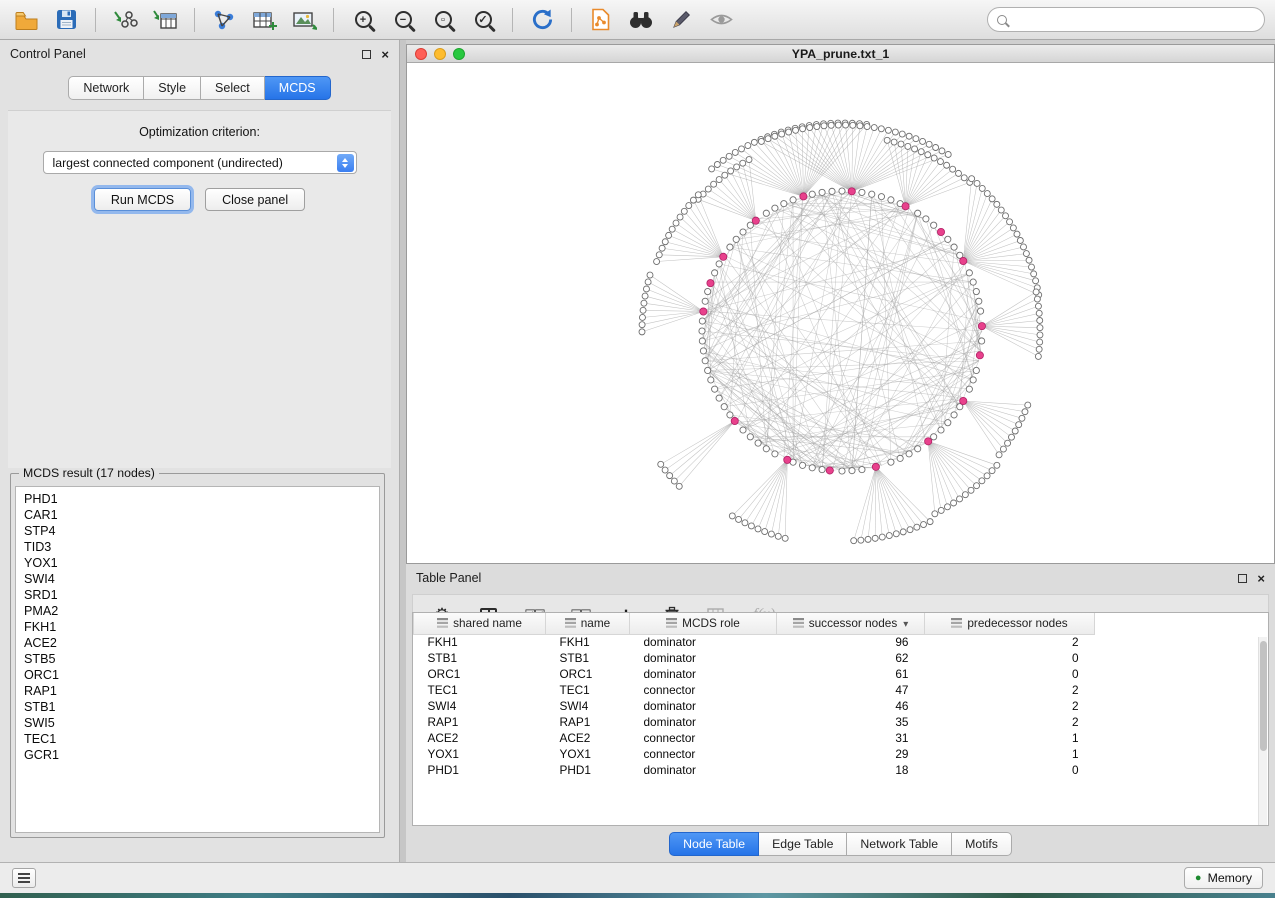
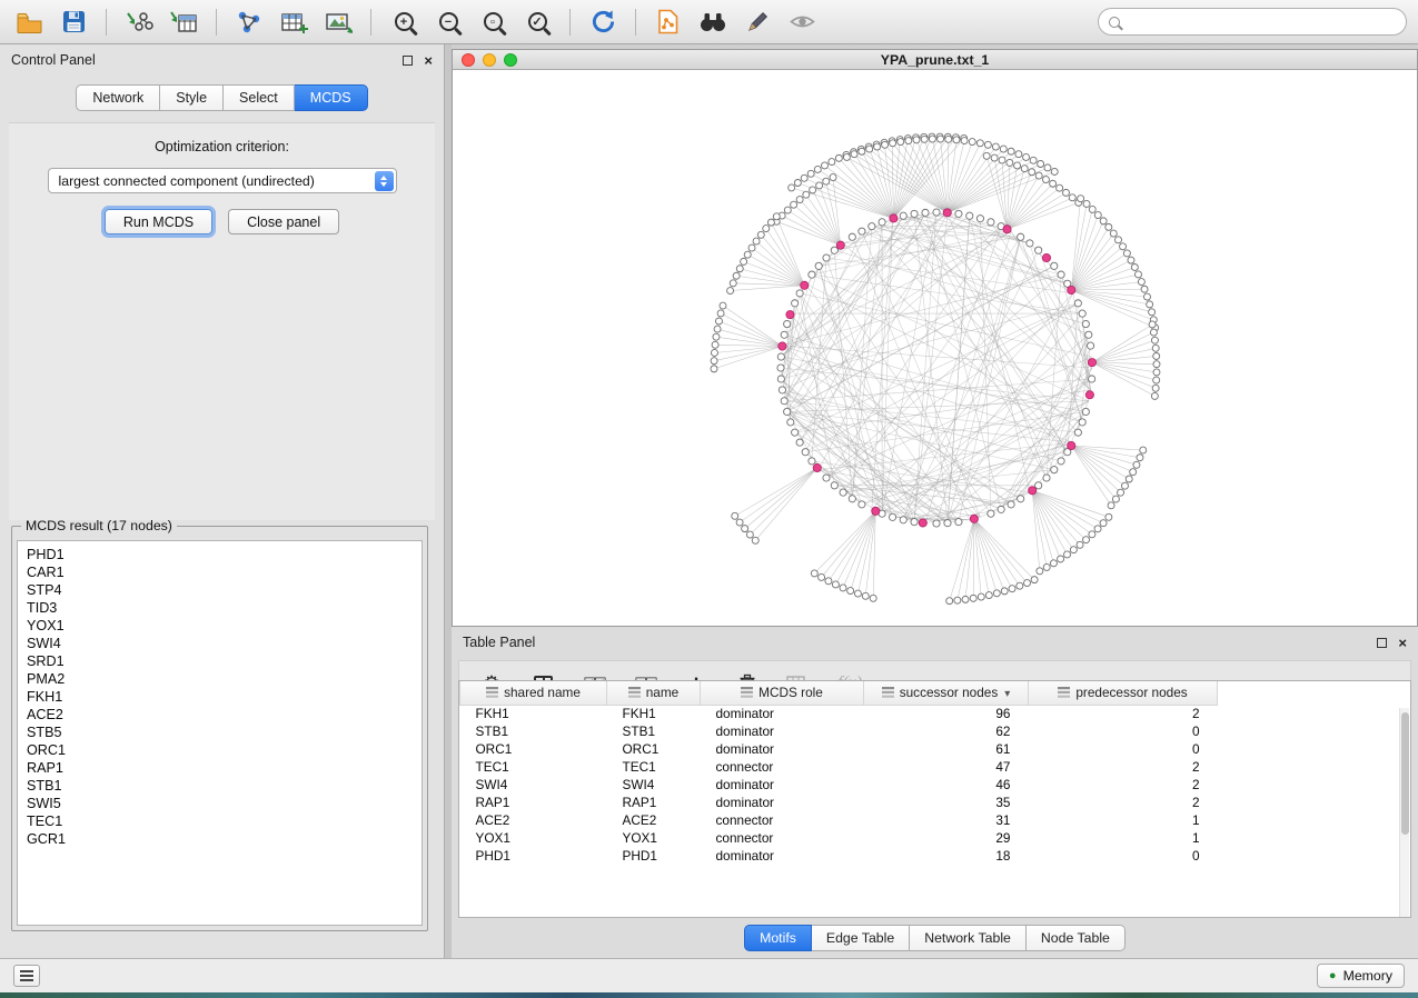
  +
  −
  ▫
  ✓
  Control Panel
  ×
  Network
  Style
  Select
  MCDS
  Optimization criterion:
  largest connected component (undirected)
  Run MCDS
  Close panel
  MCDS result (17 nodes)
  PHD1
  CAR1
  STP4
  TID3
  YOX1
  SWI4
  SRD1
  PMA2
  FKH1
  ACE2
  STB5
  ORC1
  RAP1
  STB1
  SWI5
  TEC1
  GCR1
  YPA_prune.txt_1
  Table Panel
  ×
  shared name	name	MCDS role	successor nodes ▾	predecessor nodes
  FKH1	FKH1	dominator	96	2
  STB1	STB1	dominator	62	0
  ORC1	ORC1	dominator	61	0
  TEC1	TEC1	connector	47	2
  SWI4	SWI4	dominator	46	2
  RAP1	RAP1	dominator	35	2
  ACE2	ACE2	connector	31	1
  YOX1	YOX1	connector	29	1
  PHD1	PHD1	dominator	18	0
- Node Table
+ Motifs
  Edge Table
  Network Table
- Motifs
+ Node Table
  ●
  Memory
